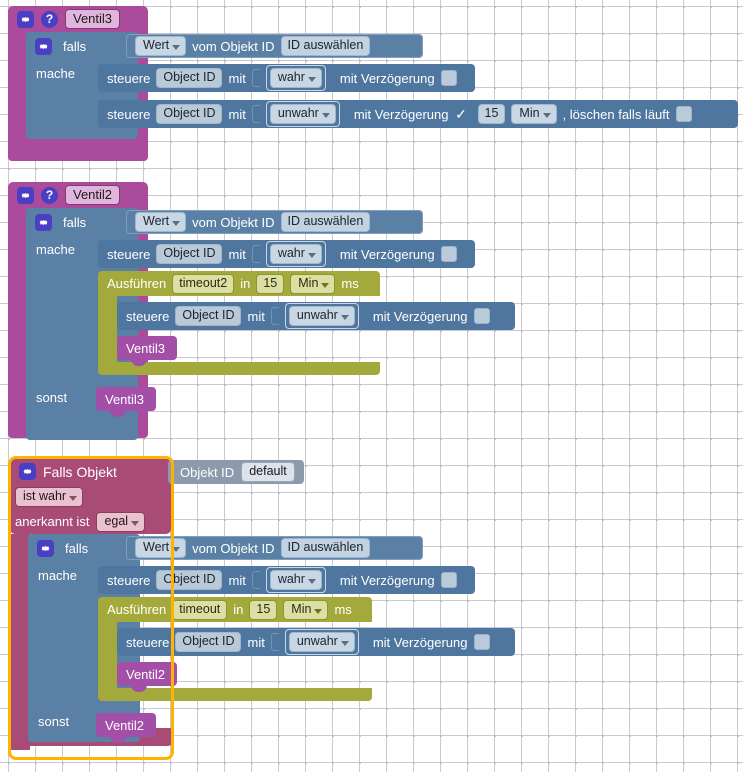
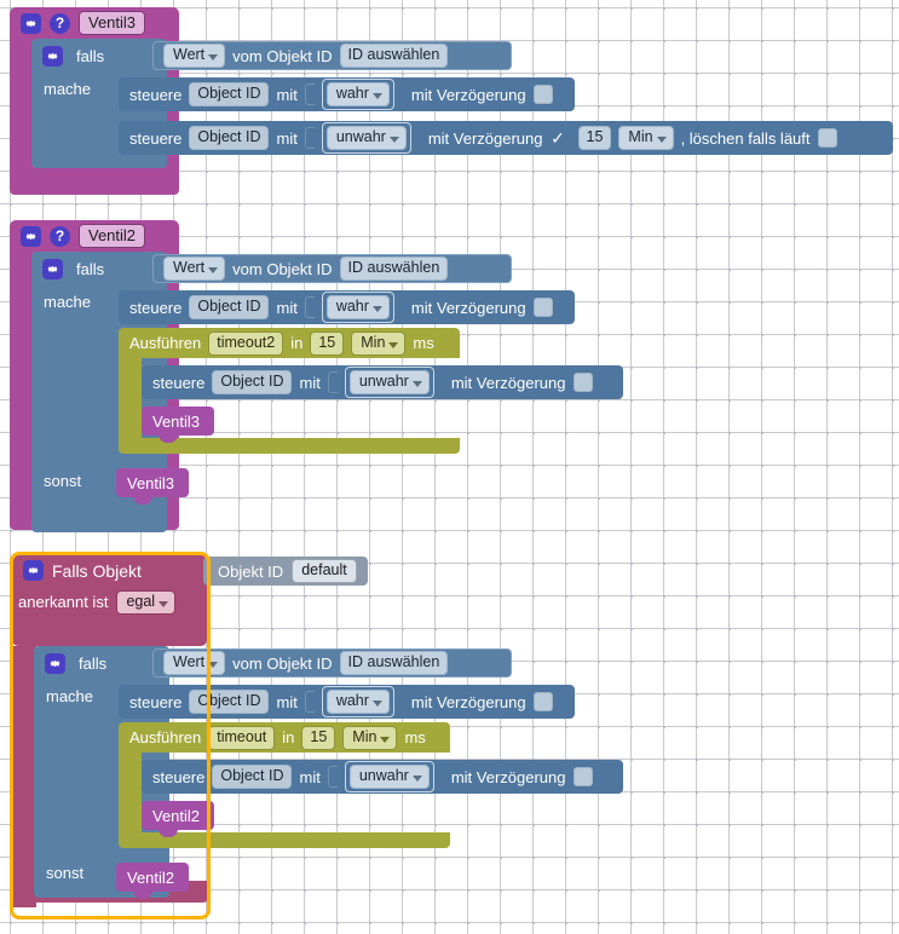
  ?
  Ventil3
  falls
  mache
  Wert
  vom Objekt ID
  ID auswählen
  steuere
  Object ID
  mit
  wahr
  mit Verzögerung
  steuere
  Object ID
  mit
  unwahr
  mit Verzögerung
  ✓
  15
  Min
  , löschen falls läuft
  ?
  Ventil2
  falls
  mache
  sonst
  Wert
  vom Objekt ID
  ID auswählen
  steuere
  Object ID
  mit
  wahr
  mit Verzögerung
  Ausführen
  timeout2
  in
  15
  Min
  ms
  steuere
  Object ID
  mit
  unwahr
  mit Verzögerung
  Ventil3
  Ventil3
  Falls Objekt
- ist wahr
  anerkannt ist
  egal
  Objekt ID
  default
  falls
  mache
  sonst
  Wert
  vom Objekt ID
  ID auswählen
  steuere
  Object ID
  mit
  wahr
  mit Verzögerung
  Ausführen
  timeout
  in
  15
  Min
  ms
  steuere
  Object ID
  mit
  unwahr
  mit Verzögerung
  Ventil2
  Ventil2
